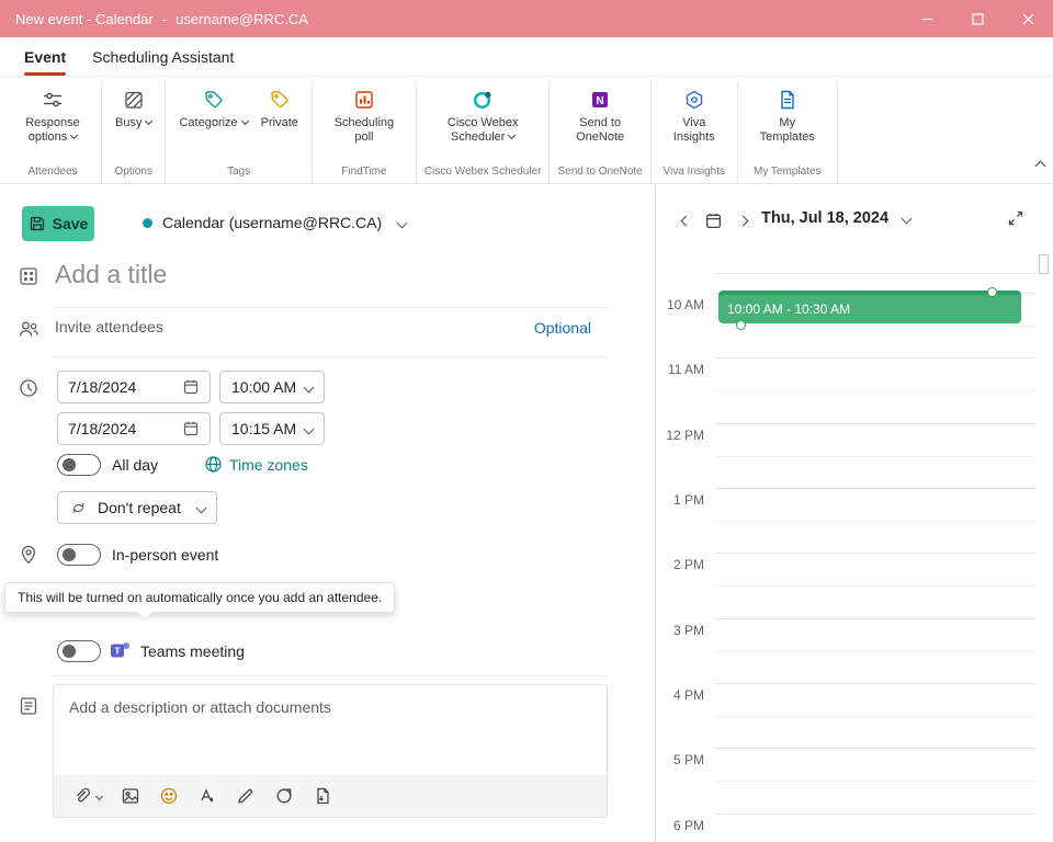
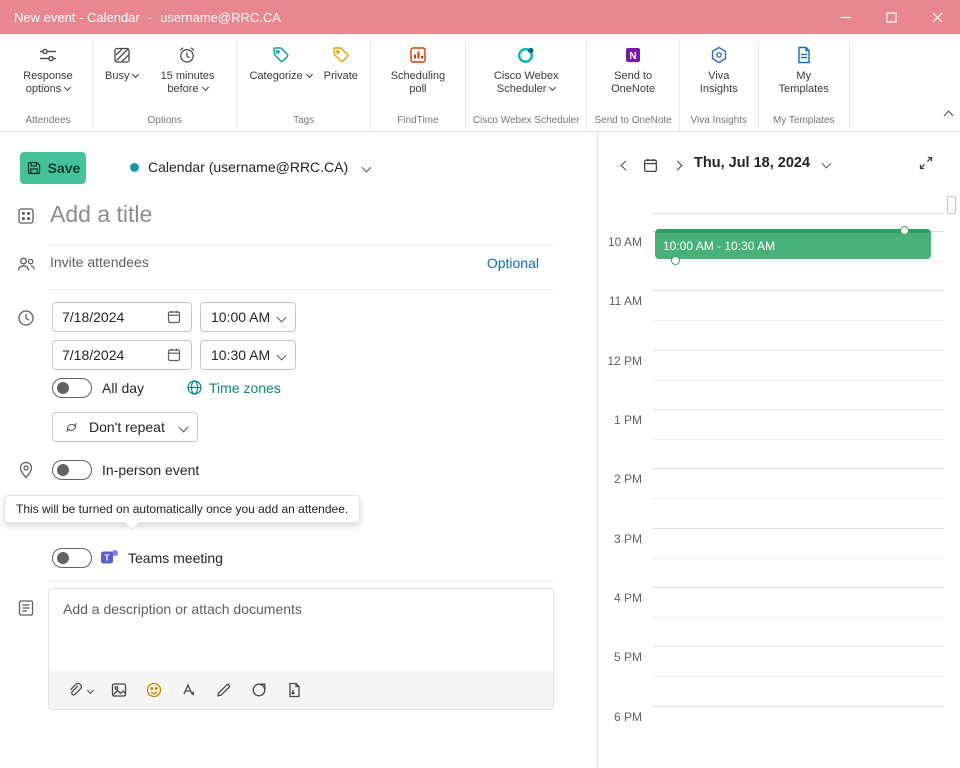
  New event - Calendar
  -
  username@RRC.CA
- Event
- Scheduling Assistant
  Response options
  Attendees
  Busy
+ 15 minutes before
  Options
  Categorize
  Private
  Tags
  Scheduling poll
  FindTime
  Cisco Webex Scheduler
  Cisco Webex Scheduler
  N
  Send to OneNote
  Send to OneNote
  Viva Insights
  Viva Insights
  My Templates
  My Templates
  Save
  Calendar (username@RRC.CA)
  Add a title
  Invite attendees
  Optional
  7/18/2024
  10:00 AM
  7/18/2024
- 10:15 AM
+ 10:30 AM
  All day
  Time zones
  Don't repeat
  In-person event
  This will be turned on automatically once you add an attendee.
  T
  Teams meeting
  Add a description or attach documents
  Thu, Jul 18, 2024
  10 AM
  11 AM
  12 PM
  1 PM
  2 PM
  3 PM
  4 PM
  5 PM
  6 PM
  10:00 AM - 10:30 AM
